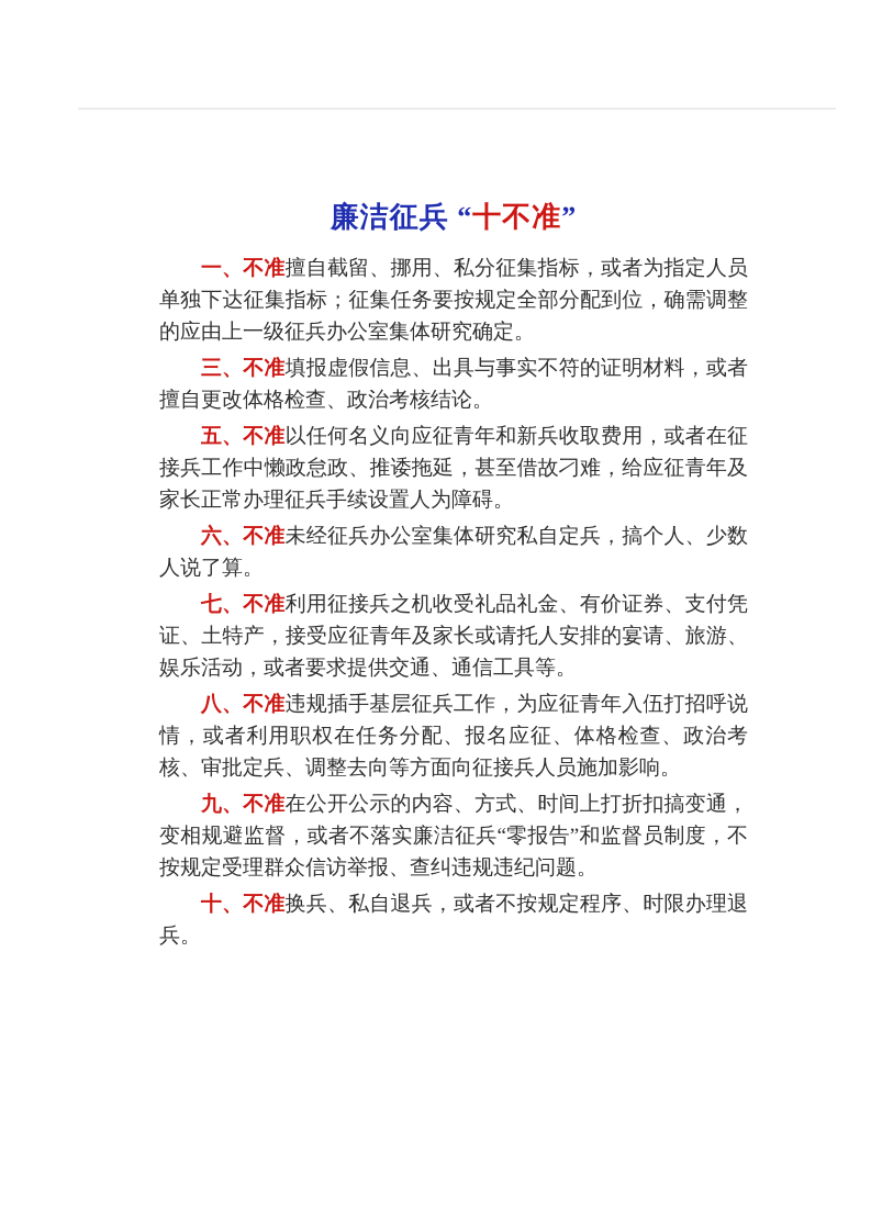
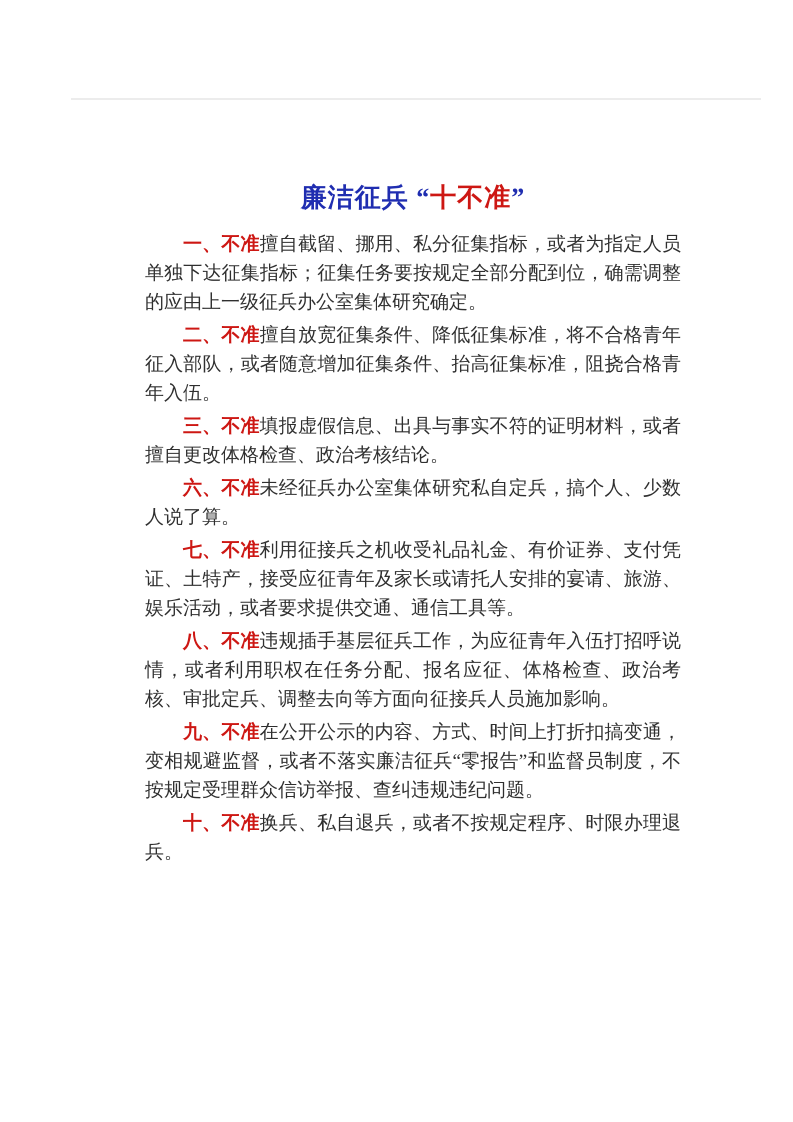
  廉洁征兵 “十不准”
  一、不准擅自截留、挪用、私分征集指标，或者为指定人员单独下达征集指标；征集任务要按规定全部分配到位，确需调整的应由上一级征兵办公室集体研究确定。
+ 二、不准擅自放宽征集条件、降低征集标准，将不合格青年征入部队，或者随意增加征集条件、抬高征集标准，阻挠合格青年入伍。
  三、不准填报虚假信息、出具与事实不符的证明材料，或者擅自更改体格检查、政治考核结论。
- 五、不准以任何名义向应征青年和新兵收取费用，或者在征接兵工作中懒政怠政、推诿拖延，甚至借故刁难，给应征青年及家长正常办理征兵手续设置人为障碍。
  六、不准未经征兵办公室集体研究私自定兵，搞个人、少数人说了算。
  七、不准利用征接兵之机收受礼品礼金、有价证券、支付凭证、土特产，接受应征青年及家长或请托人安排的宴请、旅游、娱乐活动，或者要求提供交通、通信工具等。
  八、不准违规插手基层征兵工作，为应征青年入伍打招呼说情，或者利用职权在任务分配、报名应征、体格检查、政治考核、审批定兵、调整去向等方面向征接兵人员施加影响。
  九、不准在公开公示的内容、方式、时间上打折扣搞变通，变相规避监督，或者不落实廉洁征兵“零报告”和监督员制度，不按规定受理群众信访举报、查纠违规违纪问题。
  十、不准换兵、私自退兵，或者不按规定程序、时限办理退兵。
